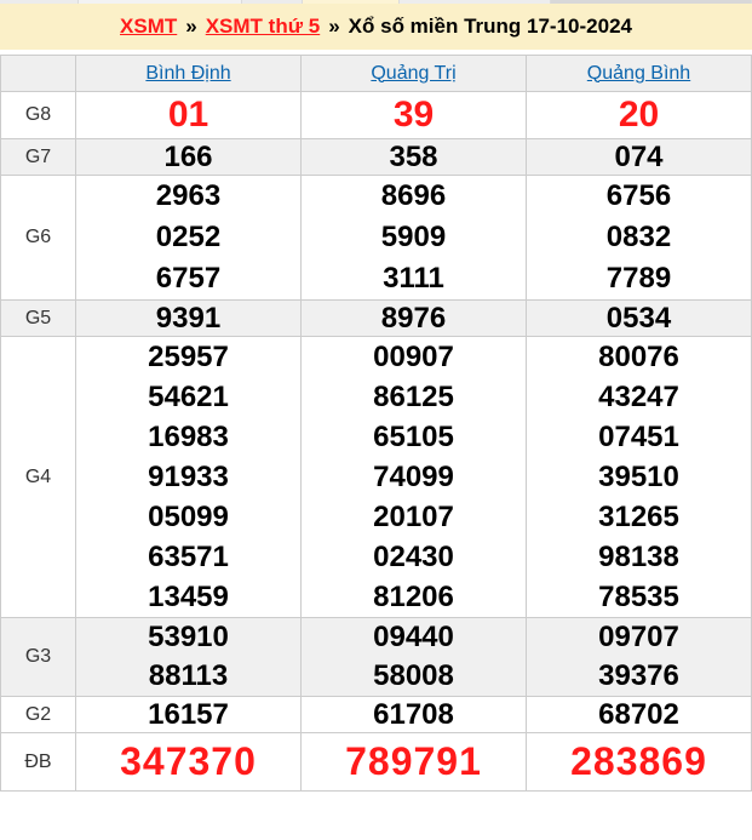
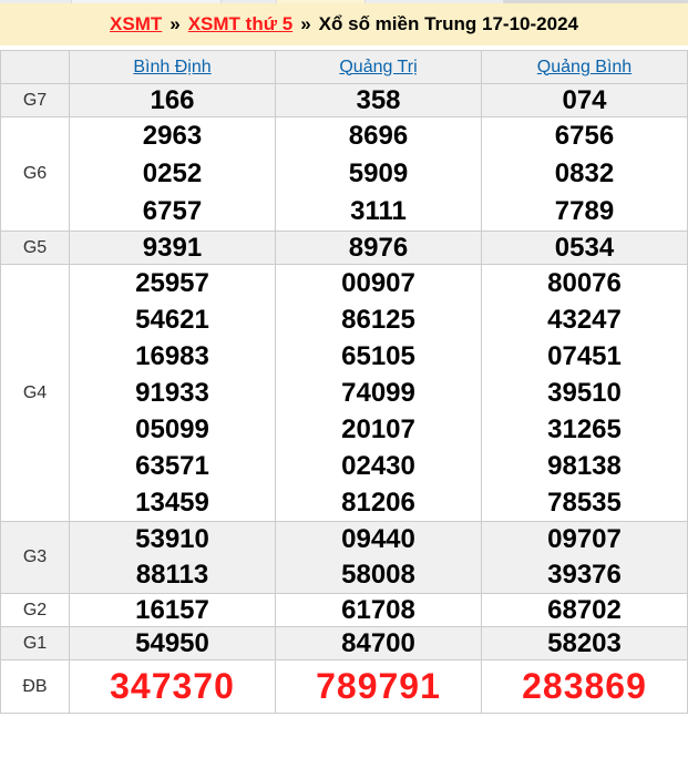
  XSMT
  »
  XSMT thứ 5
  »
  Xổ số miền Trung 17-10-2024
  	Bình Định	Quảng Trị	Quảng Bình
- G8	01	39	20
  G7	166	358	074
  G6	296302526757	869659093111	675608327789
  G5	9391	8976	0534
  G4	25957546211698391933050996357113459	00907861256510574099201070243081206	80076432470745139510312659813878535
  G3	5391088113	0944058008	0970739376
  G2	16157	61708	68702
+ G1	54950	84700	58203
  ĐB	347370	789791	283869
